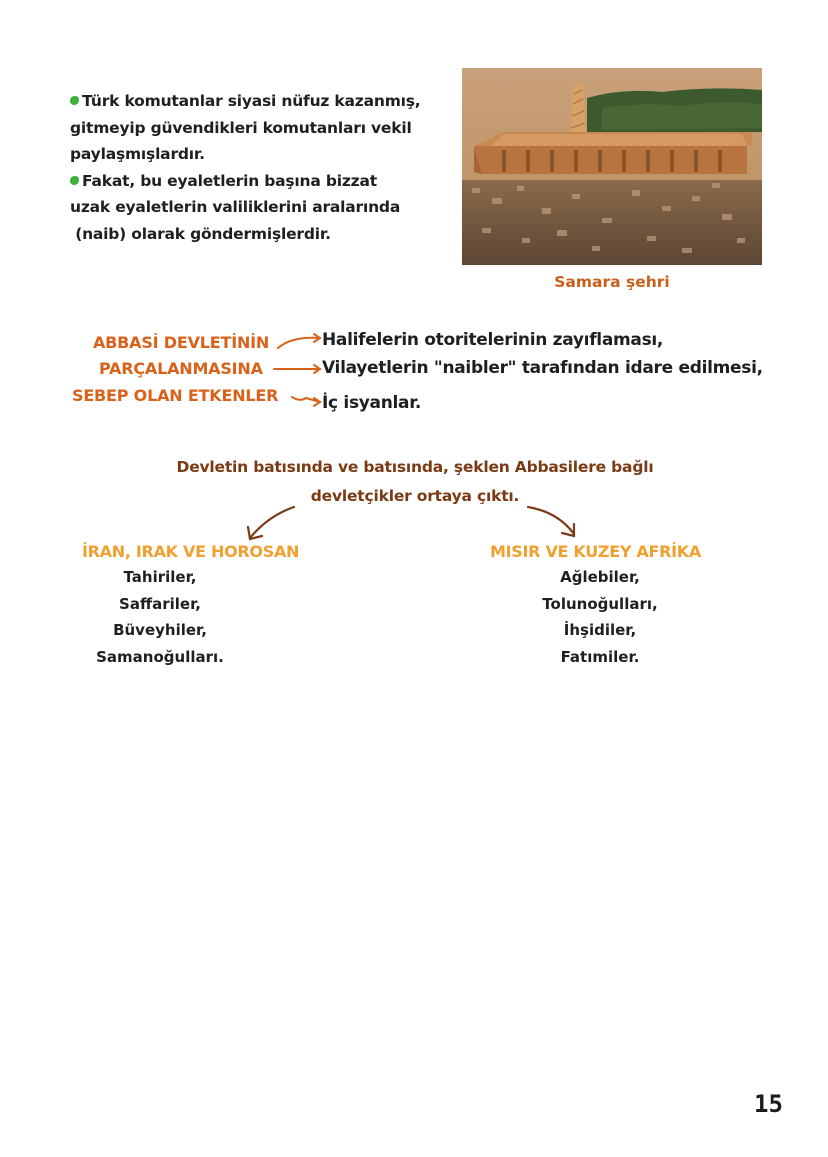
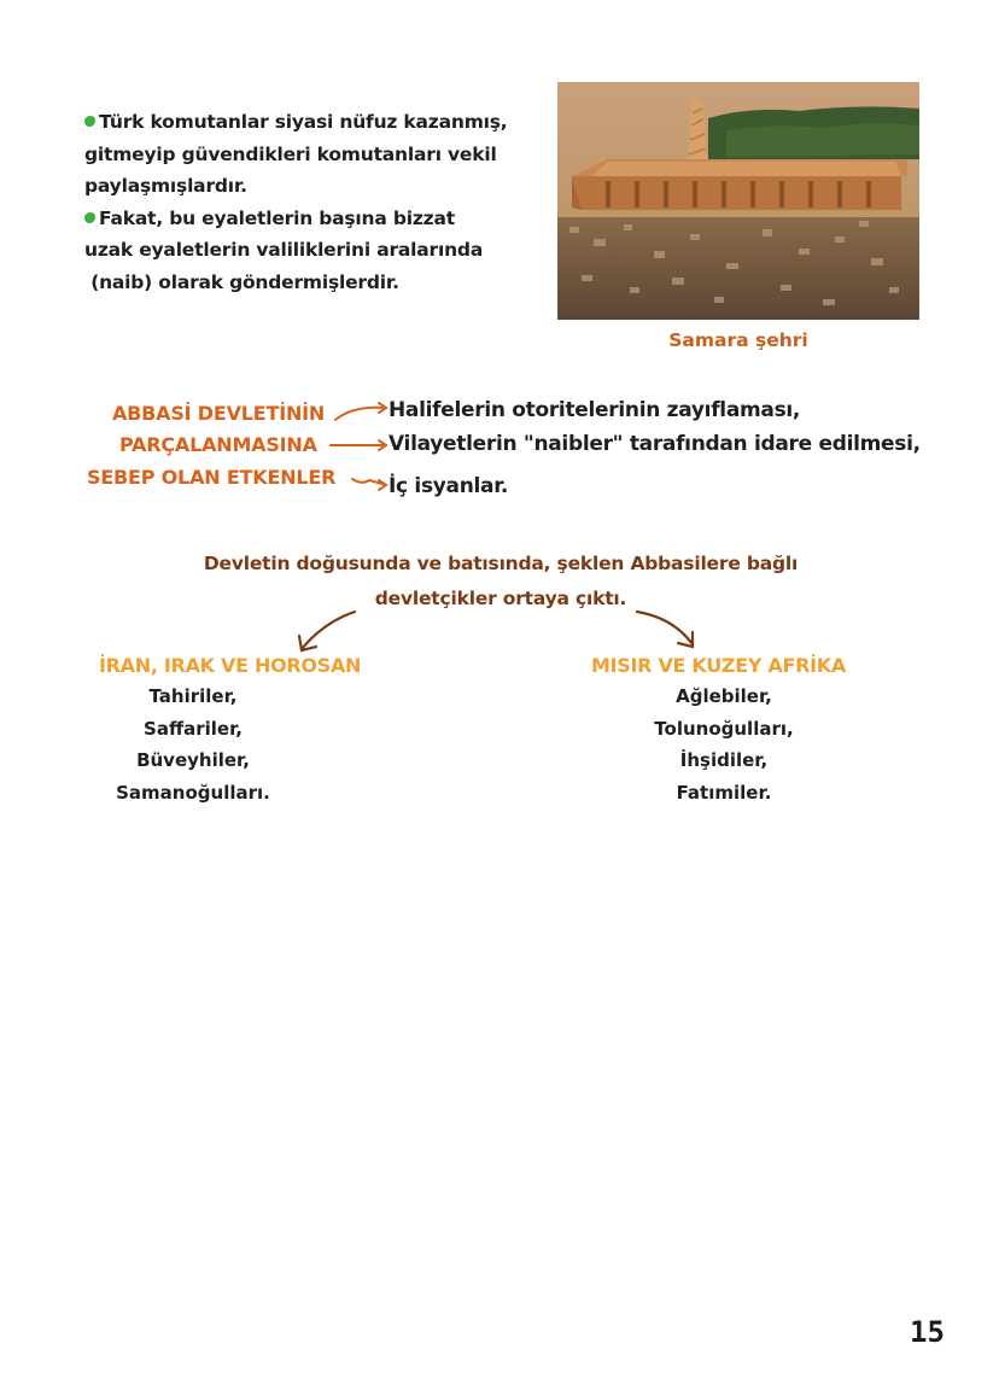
  Türk komutanlar siyasi nüfuz kazanmış,
  gitmeyip güvendikleri komutanları vekil
  paylaşmışlardır.
  Fakat, bu eyaletlerin başına bizzat
  uzak eyaletlerin valiliklerini aralarında
  (naib) olarak göndermişlerdir.
  Samara şehri
  ABBASİ DEVLETİNİN
  PARÇALANMASINA
  SEBEP OLAN ETKENLER
  Halifelerin otoritelerinin zayıflaması,
  Vilayetlerin "naibler" tarafından idare edilmesi,
  İç isyanlar.
- Devletin batısında ve batısında, şeklen Abbasilere bağlı
+ Devletin doğusunda ve batısında, şeklen Abbasilere bağlı
  devletçikler ortaya çıktı.
  İRAN, IRAK VE HOROSAN
  Tahiriler,
  Saffariler,
  Büveyhiler,
  Samanoğulları.
  MISIR VE KUZEY AFRİKA
  Ağlebiler,
  Tolunoğulları,
  İhşidiler,
  Fatımiler.
  15
